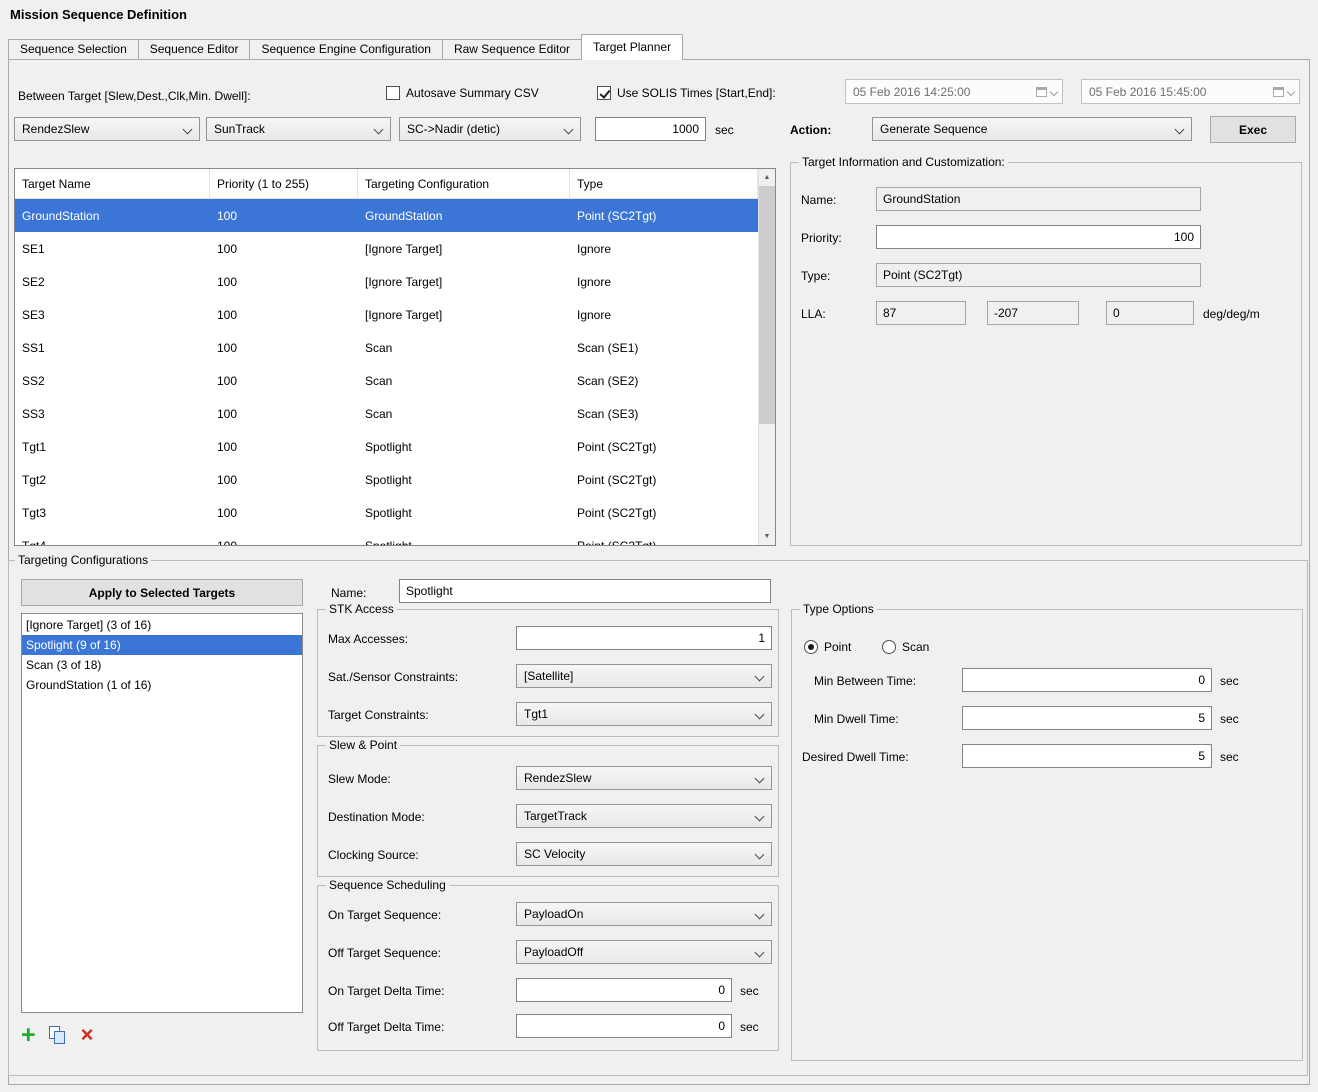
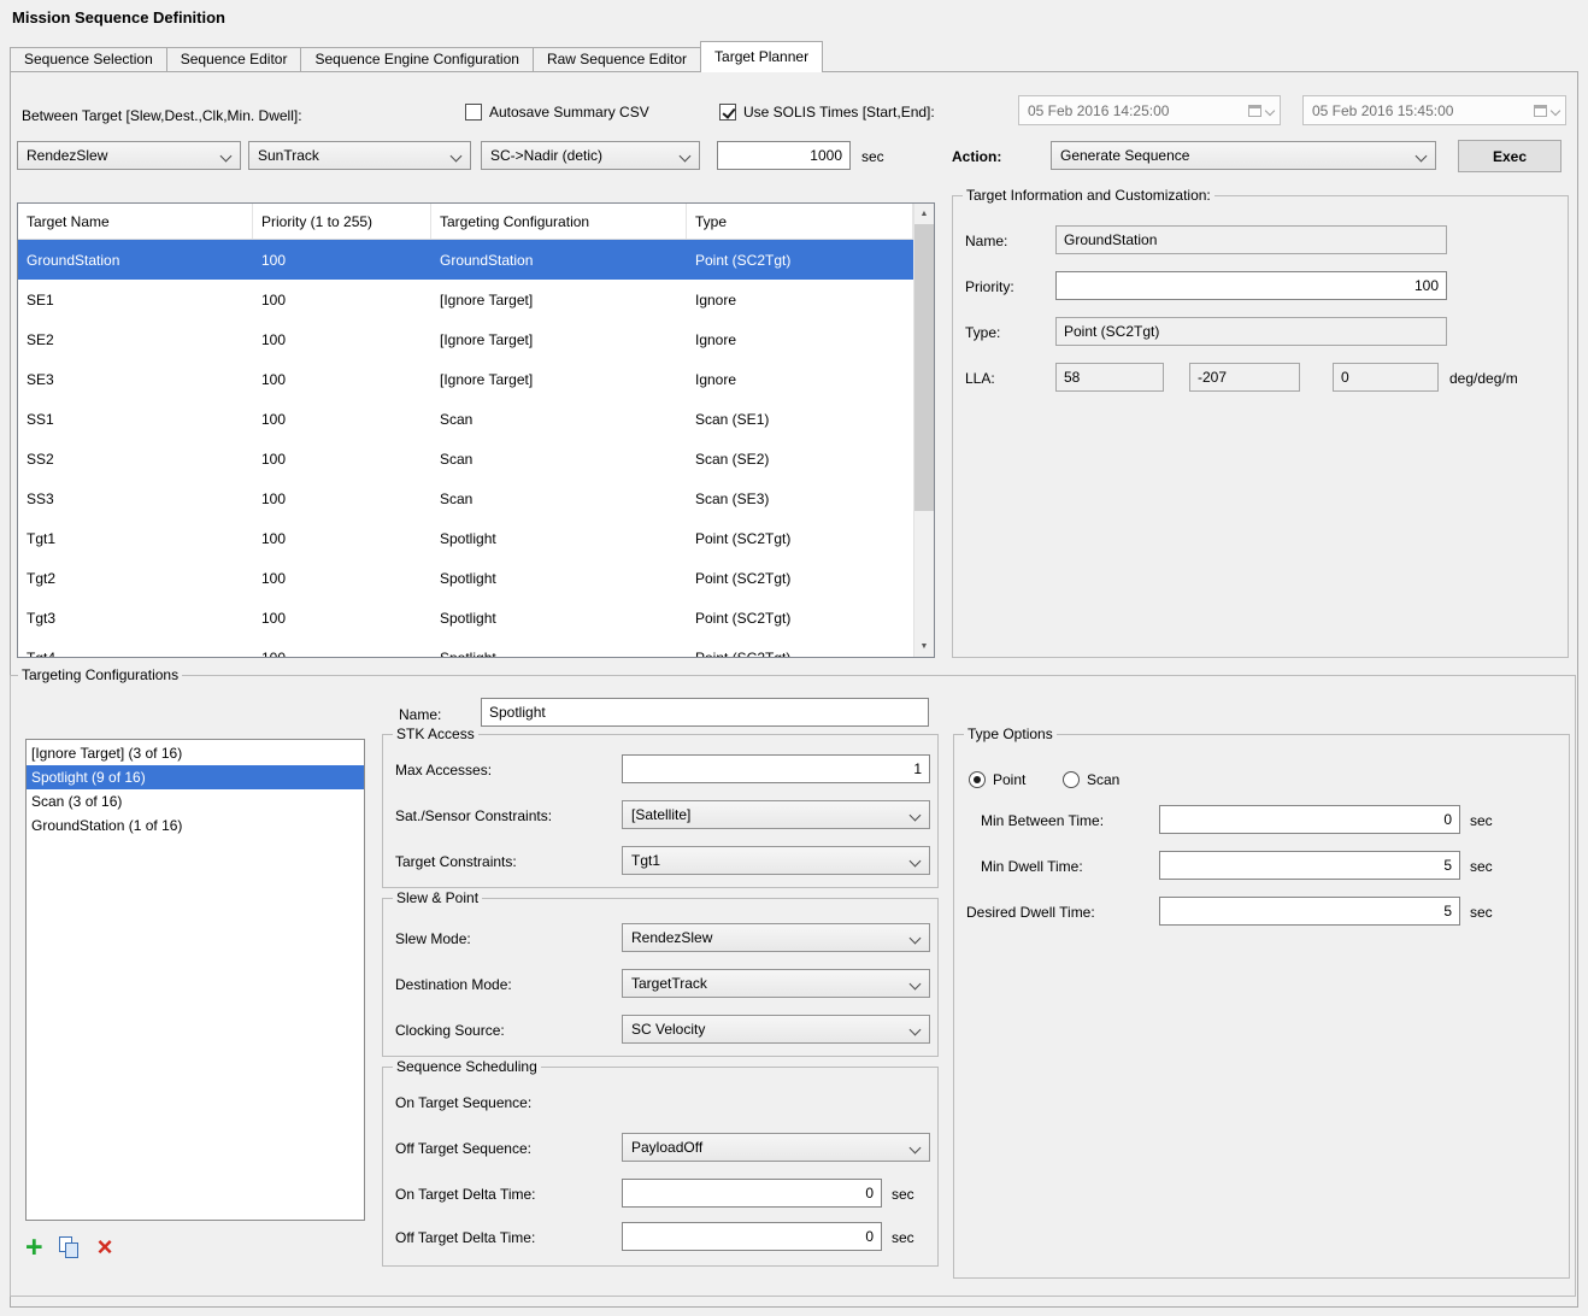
  Mission Sequence Definition
  Sequence Selection
  Sequence Editor
  Sequence Engine Configuration
  Raw Sequence Editor
  Target Planner
  Between Target [Slew,Dest.,Clk,Min. Dwell]:
  Autosave Summary CSV
  Use SOLIS Times [Start,End]:
  05 Feb 2016 14:25:00
  05 Feb 2016 15:45:00
  RendezSlew
  SunTrack
  SC->Nadir (detic)
  1000
  sec
  Action:
  Generate Sequence
  Exec
  Target Name
  Priority (1 to 255)
  Targeting Configuration
  Type
  GroundStation
  100
  GroundStation
  Point (SC2Tgt)
  SE1
  100
  [Ignore Target]
  Ignore
  SE2
  100
  [Ignore Target]
  Ignore
  SE3
  100
  [Ignore Target]
  Ignore
  SS1
  100
  Scan
  Scan (SE1)
  SS2
  100
  Scan
  Scan (SE2)
  SS3
  100
  Scan
  Scan (SE3)
  Tgt1
  100
  Spotlight
  Point (SC2Tgt)
  Tgt2
  100
  Spotlight
  Point (SC2Tgt)
  Tgt3
  100
  Spotlight
  Point (SC2Tgt)
  Target Information and Customization:
  Name:
  GroundStation
  Priority:
  100
  Type:
  Point (SC2Tgt)
  LLA:
- 87
+ 58
  -207
  0
  deg/deg/m
  Targeting Configurations
- Apply to Selected Targets
  [Ignore Target] (3 of 16)
  Spotlight (9 of 16)
- Scan (3 of 18)
+ Scan (3 of 16)
  GroundStation (1 of 16)
  +
  ×
  Name:
  Spotlight
  STK Access
  Max Accesses:
  1
  Sat./Sensor Constraints:
  [Satellite]
  Target Constraints:
  Tgt1
  Slew & Point
  Slew Mode:
  RendezSlew
  Destination Mode:
  TargetTrack
  Clocking Source:
  SC Velocity
  Sequence Scheduling
  On Target Sequence:
- PayloadOn
  Off Target Sequence:
  PayloadOff
  On Target Delta Time:
  0
  sec
  Off Target Delta Time:
  0
  sec
  Type Options
  Point
  Scan
  Min Between Time:
  0
  sec
  Min Dwell Time:
  5
  sec
  Desired Dwell Time:
  5
  sec
